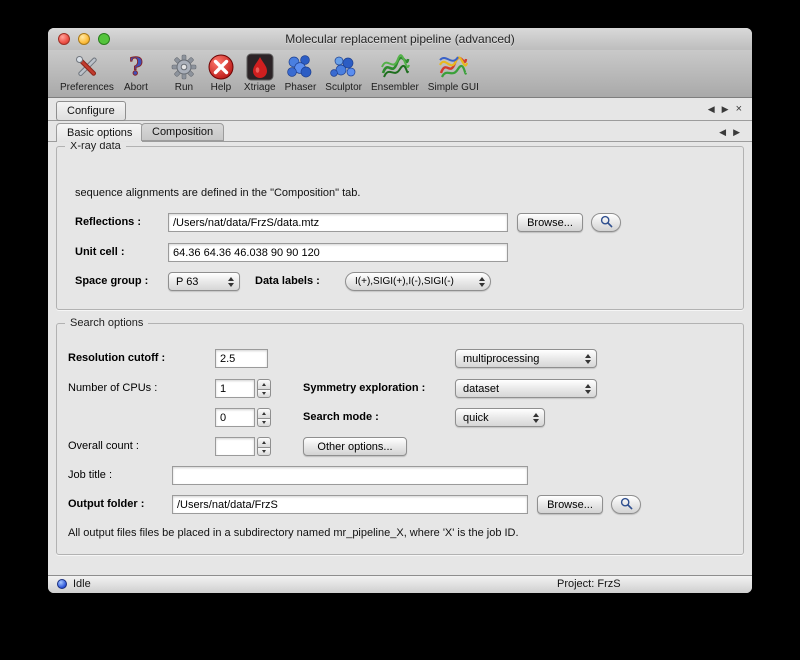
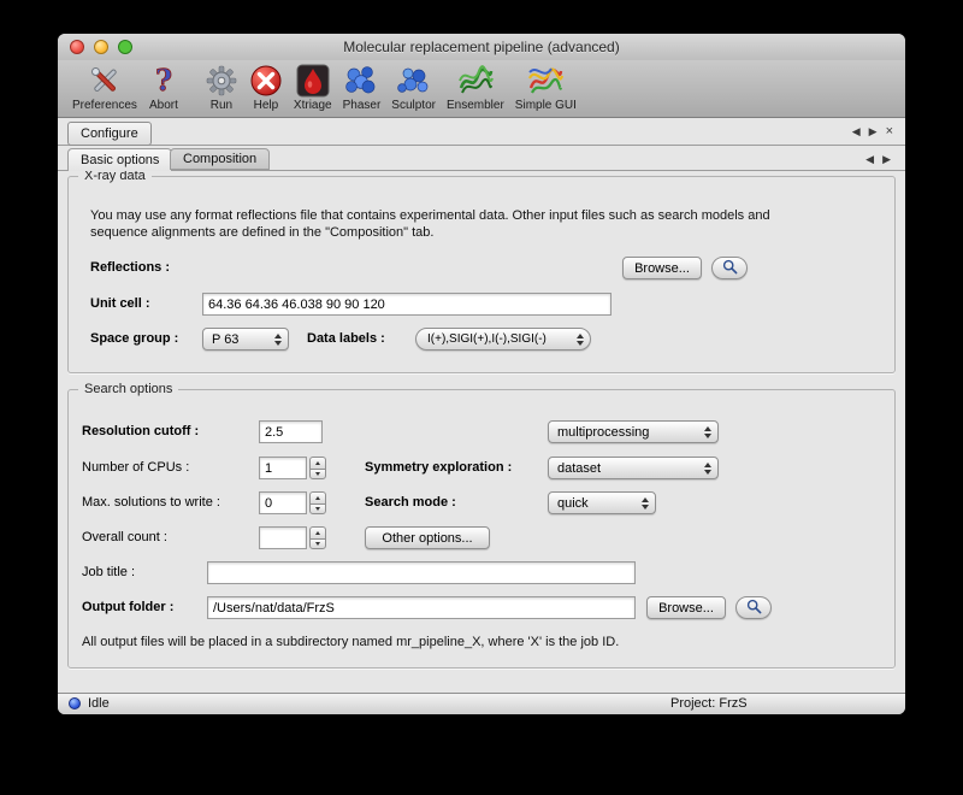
  Molecular replacement pipeline (advanced)
  Preferences
  ?
  Abort
  Run
  Help
  Xtriage
  Phaser
  Sculptor
  Ensembler
  Simple GUI
  Configure
  ◀
  ▶
  ×
  Basic options
  Composition
  ◀
  ▶
  X-ray data
+ You may use any format reflections file that contains experimental data. Other input files such as search models and
  sequence alignments are defined in the "Composition" tab.
  Reflections :
- /Users/nat/data/FrzS/data.mtz
  Browse...
  Unit cell :
  64.36 64.36 46.038 90 90 120
  Space group :
  P 63
  Data labels :
  I(+),SIGI(+),I(-),SIGI(-)
  Search options
  Resolution cutoff :
  2.5
  multiprocessing
  Number of CPUs :
  1
  Symmetry exploration :
  dataset
+ Max. solutions to write :
  0
  Search mode :
  quick
  Overall count :
  Other options...
  Job title :
  Output folder :
  /Users/nat/data/FrzS
  Browse...
- All output files files be placed in a subdirectory named mr_pipeline_X, where 'X' is the job ID.
+ All output files will be placed in a subdirectory named mr_pipeline_X, where 'X' is the job ID.
  Idle
  Project: FrzS
